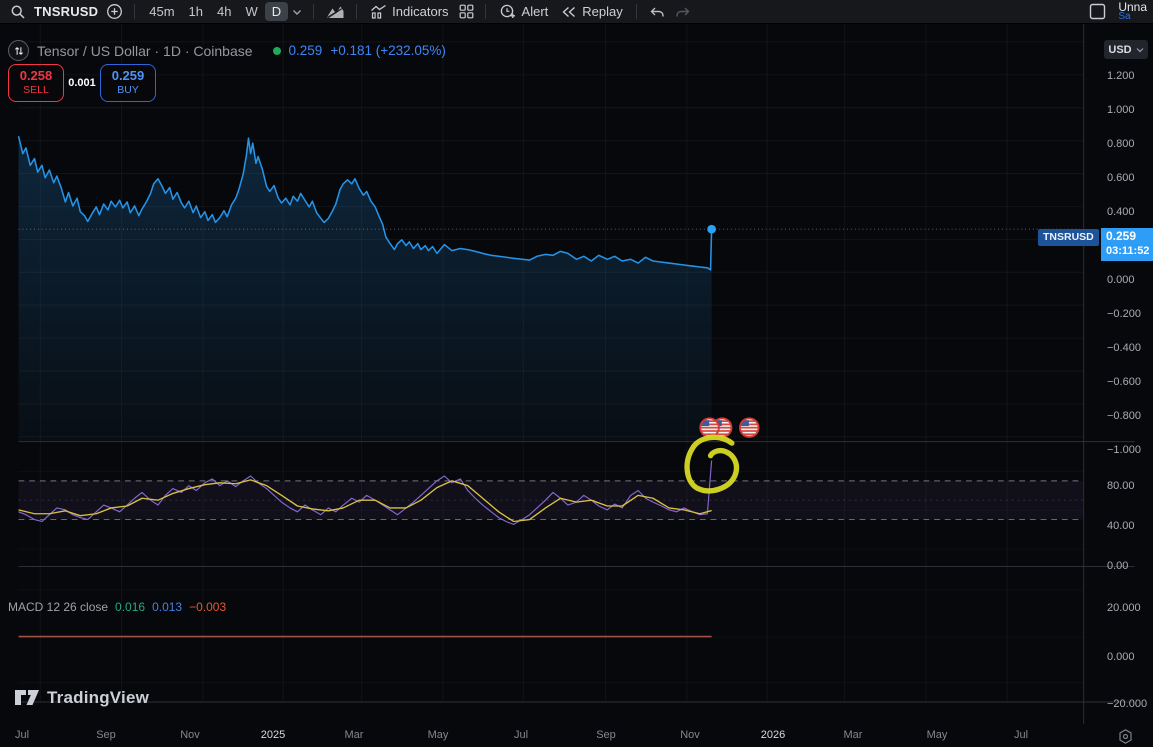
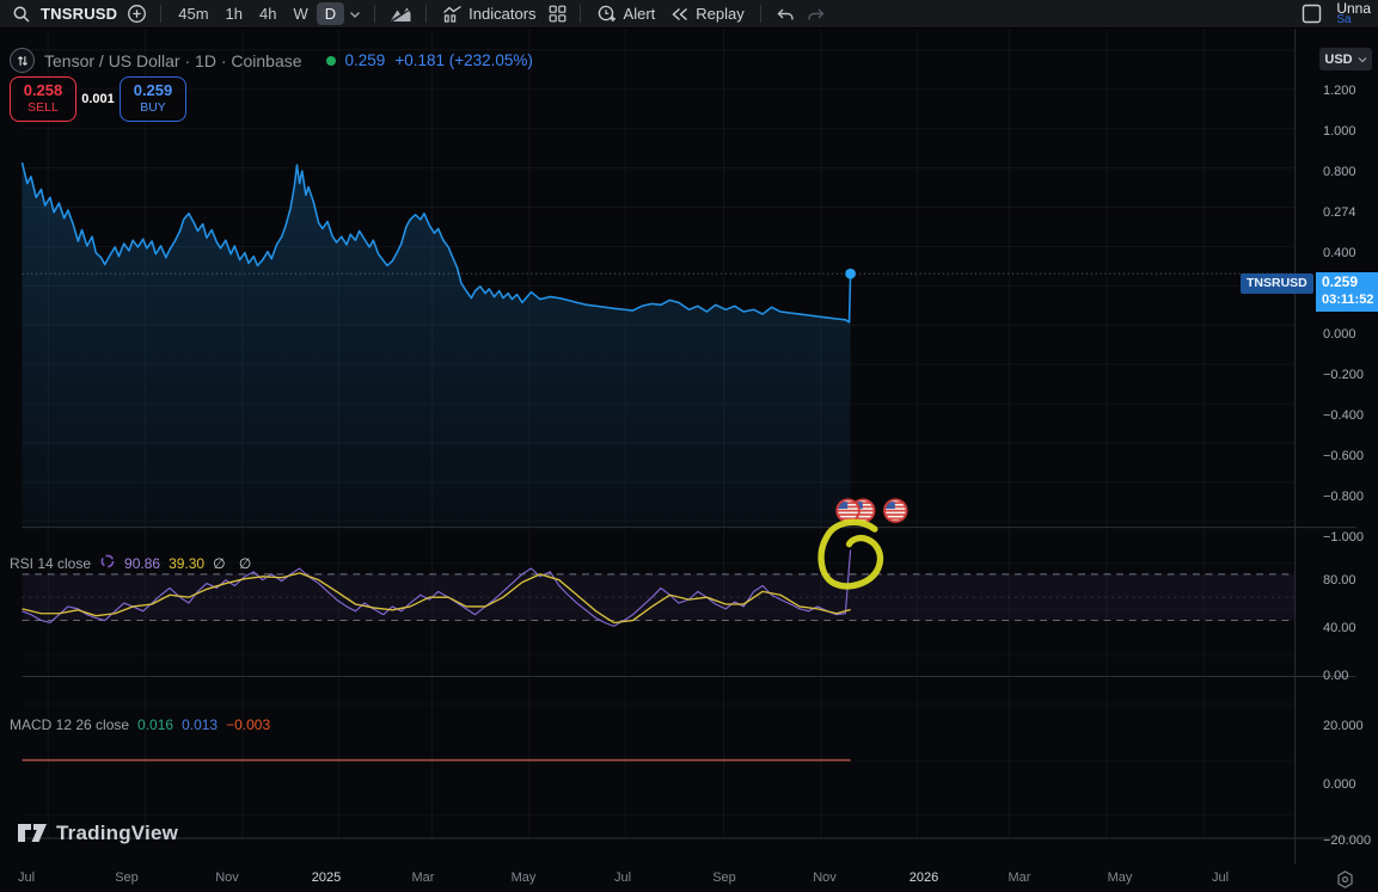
  TNSRUSD
  45m
  1h
  4h
  W
  D
  Indicators
  Alert
  Replay
  Unna
  Sa
  Tensor / US Dollar · 1D · Coinbase
  0.259
  +0.181 (+232.05%)
  0.258
  SELL
  0.001
  0.259
  BUY
+ RSI 14 close
+ 90.86
+ 39.30
+ ∅ ∅
  MACD 12 26 close
  0.016
  0.013
  −0.003
  1.200
  1.000
  0.800
- 0.600
+ 0.274
  0.400
  0.000
  −0.200
  −0.400
  −0.600
  −0.800
  −1.000
  80.00
  40.00
  0.00
  20.000
  0.000
  −20.000
  USD
  TNSRUSD
  0.259
  03:11:52
  Jul
  Sep
  Nov
  2025
  Mar
  May
  Jul
  Sep
  Nov
  2026
  Mar
  May
  Jul
  TradingView
